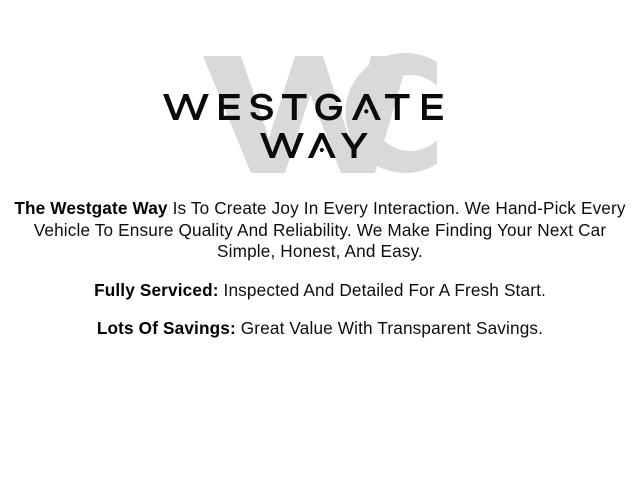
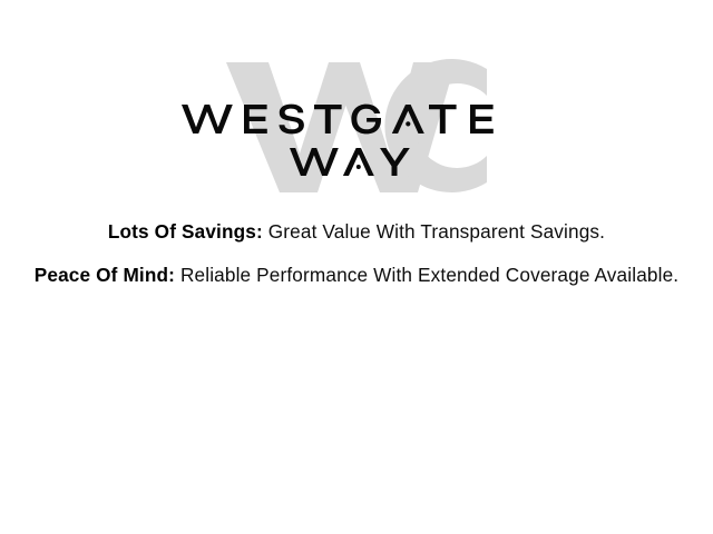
- The Westgate Way Is To Create Joy In Every Interaction. We Hand-Pick Every Vehicle To Ensure Quality And Reliability. We Make Finding Your Next Car Simple, Honest, And Easy.
- Fully Serviced: Inspected And Detailed For A Fresh Start.
  Lots Of Savings: Great Value With Transparent Savings.
+ Peace Of Mind: Reliable Performance With Extended Coverage Available.
